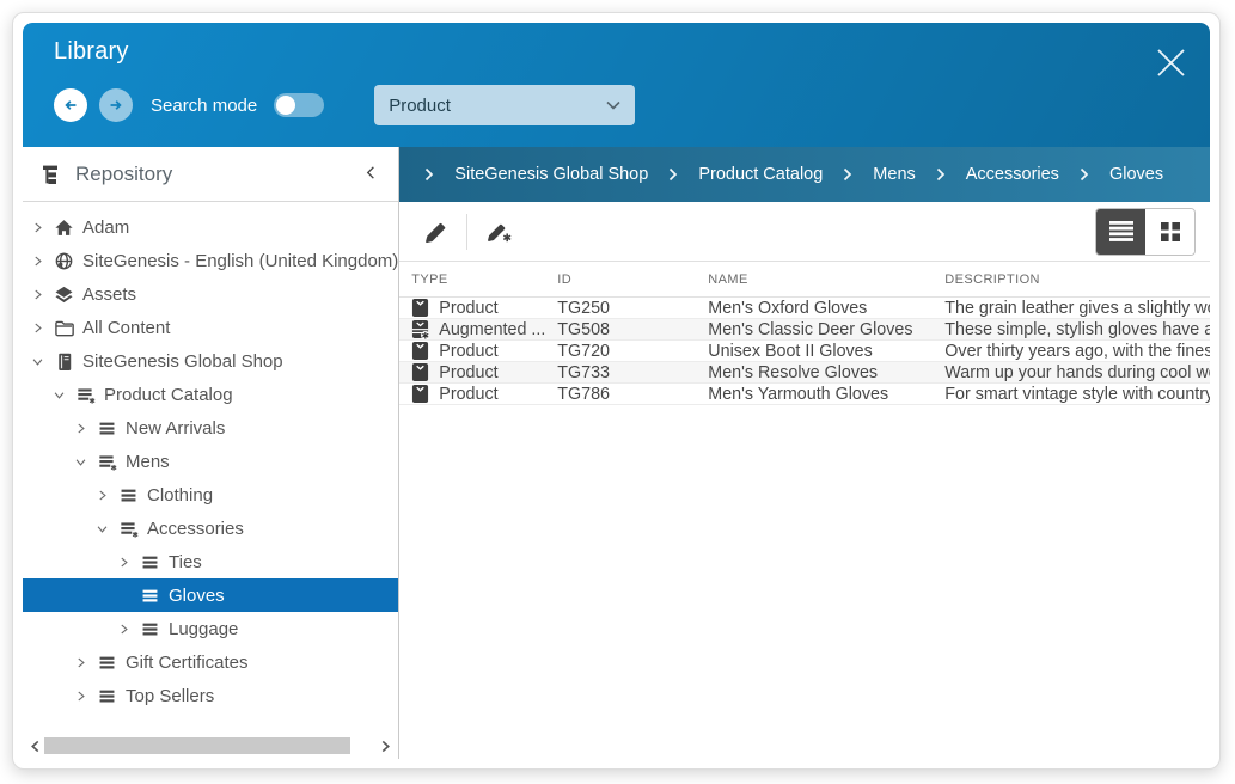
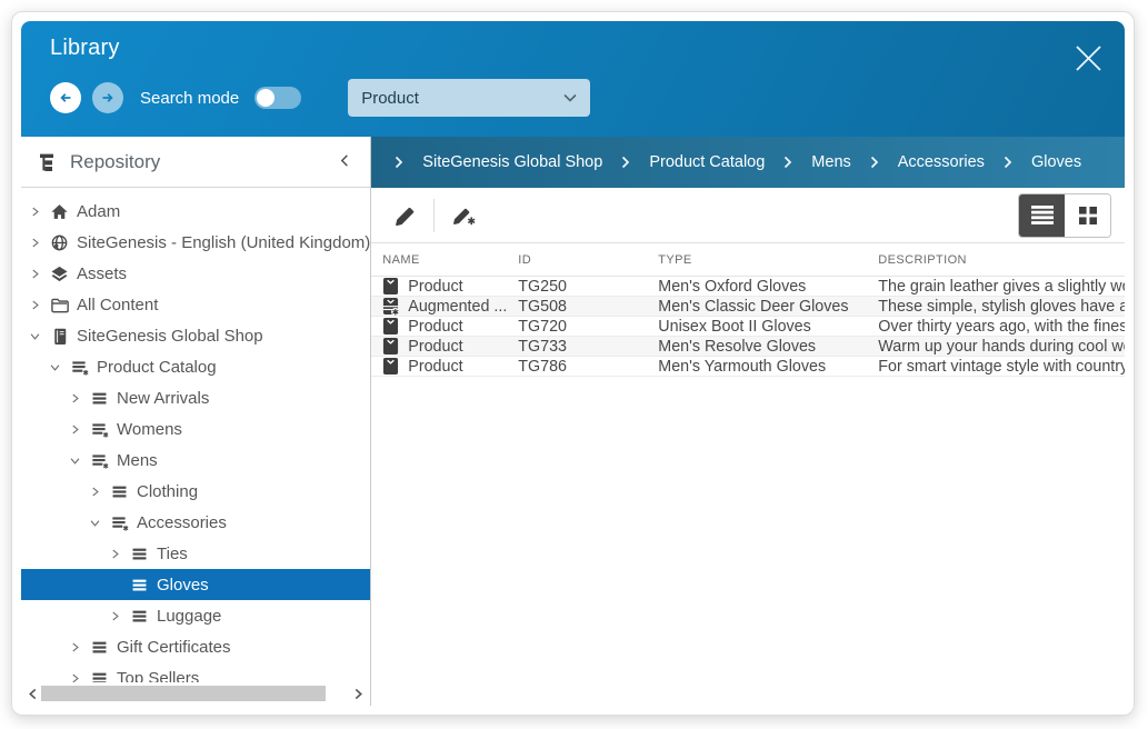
  Library
  Search mode
  Product
  Repository
  Adam
  SiteGenesis - English (United Kingdom)
  Assets
  All Content
  SiteGenesis Global Shop
  Product Catalog
  New Arrivals
+ Womens
  Mens
  Clothing
  Accessories
  Ties
  Gloves
  Luggage
  Gift Certificates
  Top Sellers
  SiteGenesis Global Shop
  Product Catalog
  Mens
  Accessories
  Gloves
- TYPE
+ NAME
  ID
- NAME
+ TYPE
  DESCRIPTION
  Product
  TG250
  Men's Oxford Gloves
  The grain leather gives a slightly w
  Augmented ...
  TG508
  Men's Classic Deer Gloves
  These simple, stylish gloves have a
  Product
  TG720
  Unisex Boot II Gloves
  Over thirty years ago, with the fines
  Product
  TG733
  Men's Resolve Gloves
  Warm up your hands during cool w
  Product
  TG786
  Men's Yarmouth Gloves
  For smart vintage style with country
